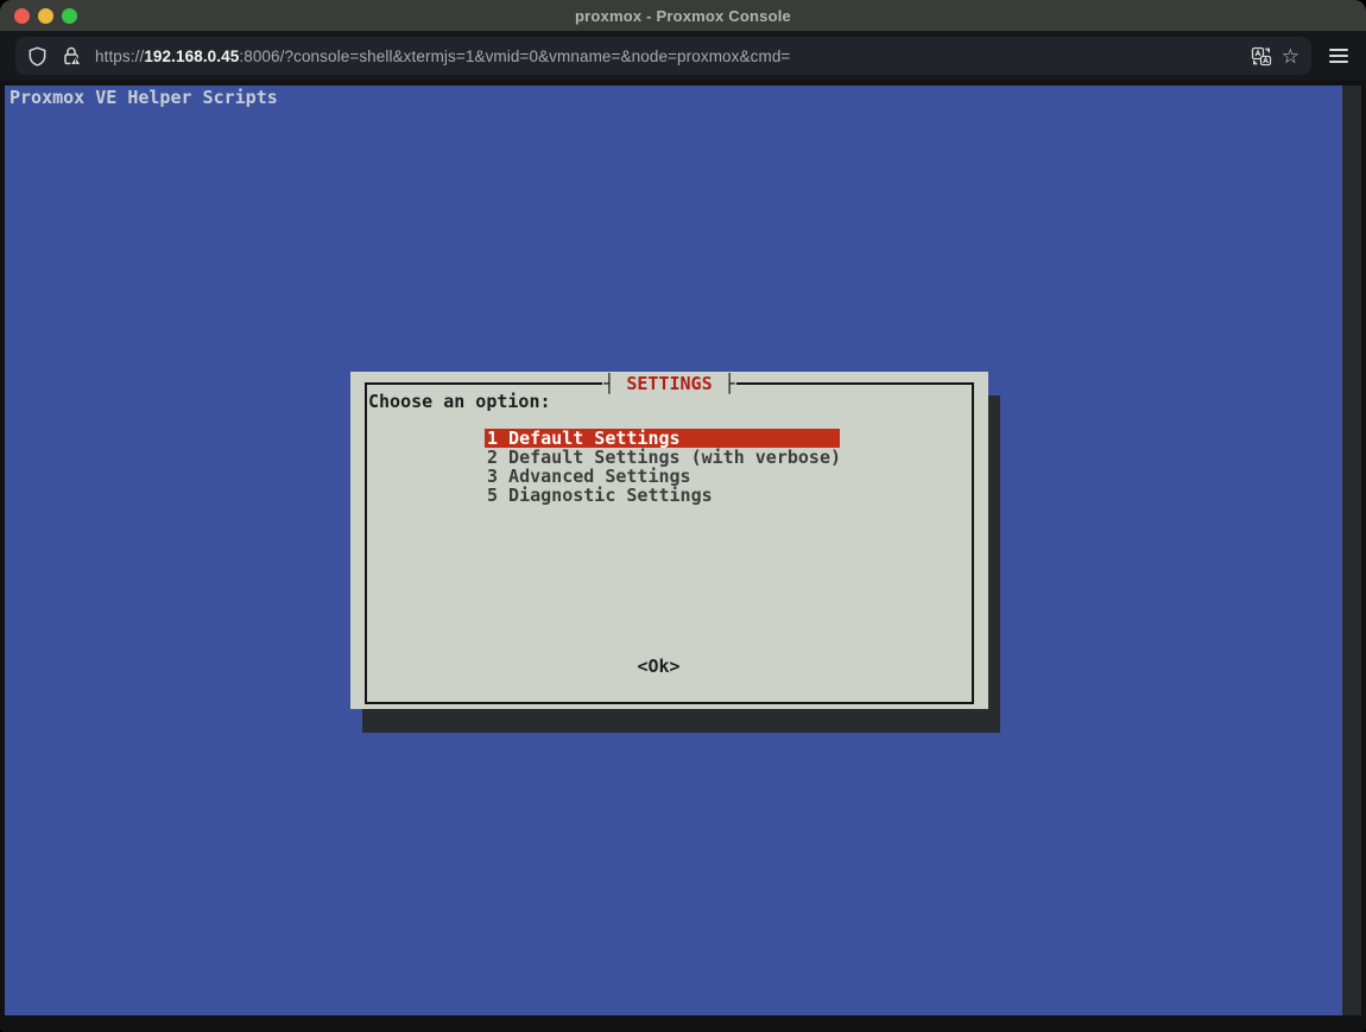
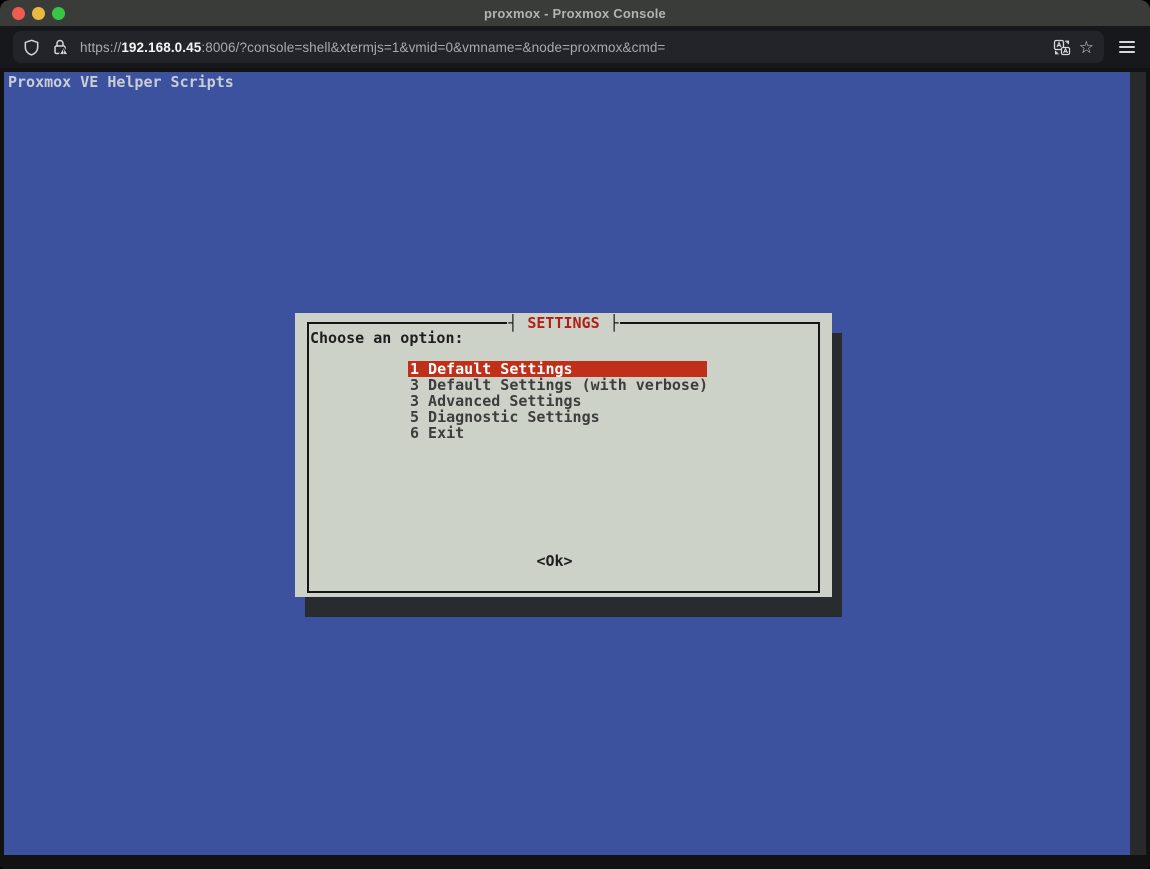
  proxmox - Proxmox Console
  https://192.168.0.45:8006/?console=shell&xtermjs=1&vmid=0&vmname=&node=proxmox&cmd=
  ☆
  Proxmox VE Helper Scripts
  ┤ SETTINGS ├
  Choose an option:
  1 Default Settings
- 2 Default Settings (with verbose)
+ 3 Default Settings (with verbose)
  3 Advanced Settings
  5 Diagnostic Settings
+ 6 Exit
  <Ok>
